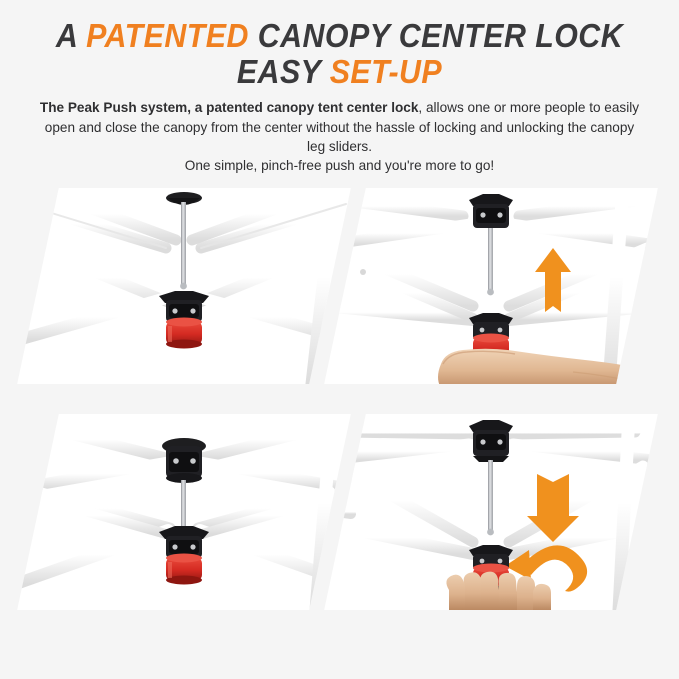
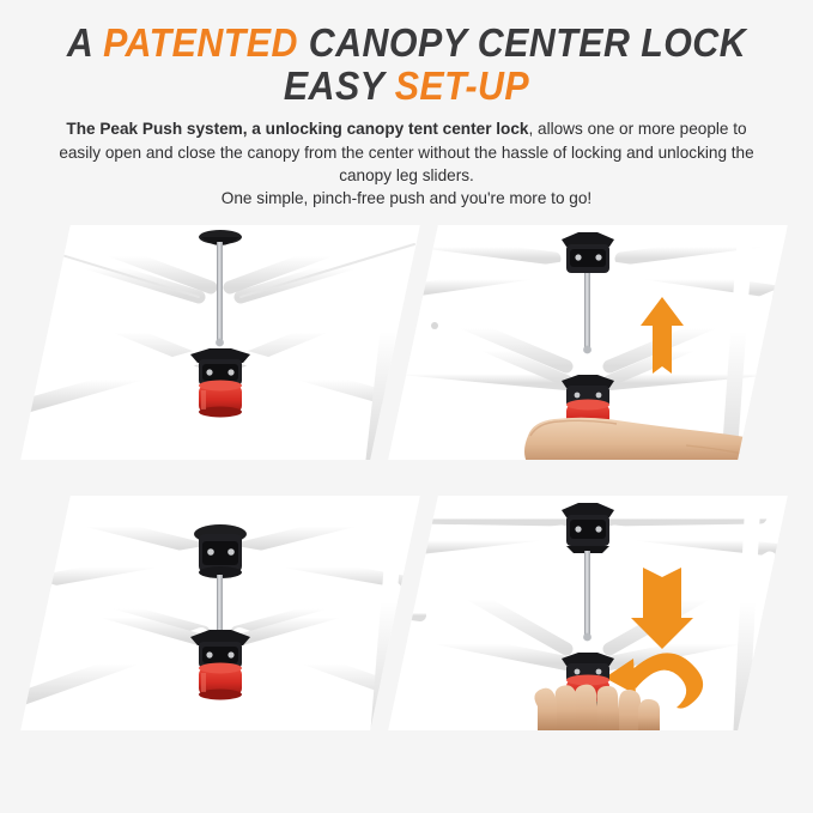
  A PATENTED CANOPY CENTER LOCK
  EASY SET-UP
- The Peak Push system, a patented canopy tent center lock, allows one or more people to easily open and close the canopy from the center without the hassle of locking and unlocking the canopy leg sliders.
+ The Peak Push system, a unlocking canopy tent center lock, allows one or more people to easily open and close the canopy from the center without the hassle of locking and unlocking the canopy leg sliders.
  One simple, pinch-free push and you're more to go!
